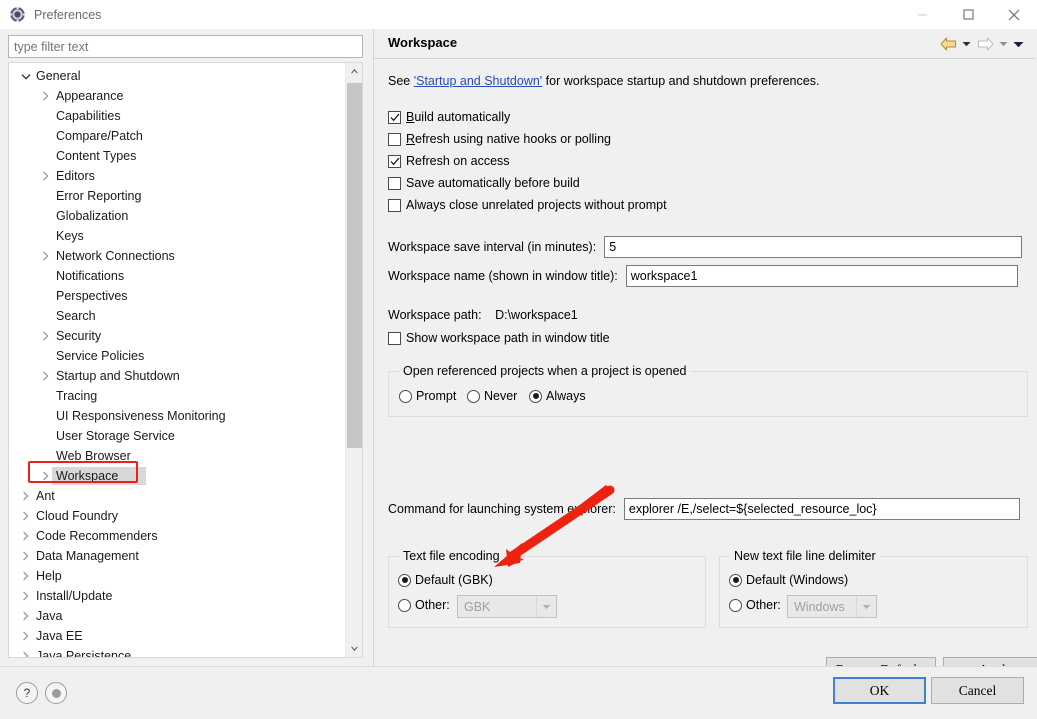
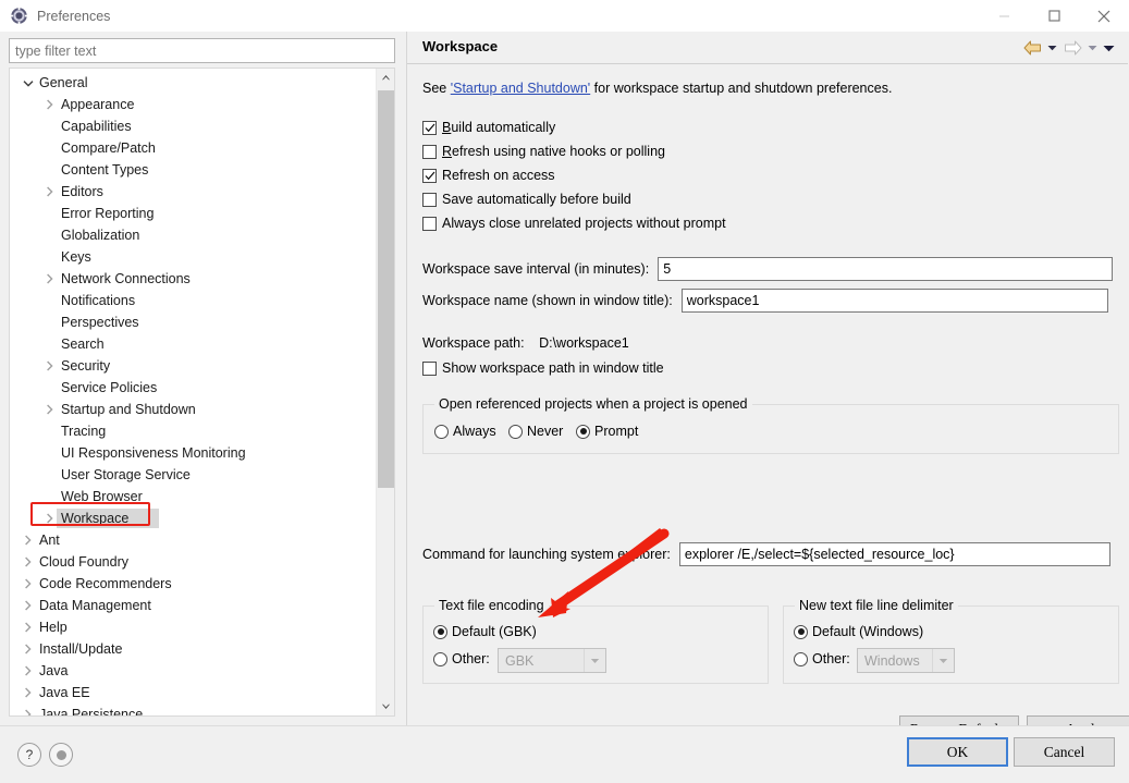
  Preferences
  type filter text
  General
  Appearance
  Capabilities
  Compare/Patch
  Content Types
  Editors
  Error Reporting
  Globalization
  Keys
  Network Connections
  Notifications
  Perspectives
  Search
  Security
  Service Policies
  Startup and Shutdown
  Tracing
  UI Responsiveness Monitoring
  User Storage Service
  Web Browser
  Workspace
  Ant
  Cloud Foundry
  Code Recommenders
  Data Management
  Help
  Install/Update
  Java
  Java EE
  Java Persistence
  Workspace
  See 'Startup and Shutdown' for workspace startup and shutdown preferences.
  Build automatically
  Refresh using native hooks or polling
  Refresh on access
  Save automatically before build
  Always close unrelated projects without prompt
  Workspace save interval (in minutes):
  5
  Workspace name (shown in window title):
  workspace1
  Workspace path: D:\workspace1
  Show workspace path in window title
  Open referenced projects when a project is opened
- Prompt
+ Always
  Never
- Always
+ Prompt
  Command for launching system eorer:
  explorer /E,/select=${selected_resource_loc}
  Text file encoding
  Default (GBK)
  Other:
  GBK
  New text file line delimiter
  Default (Windows)
  Other:
  Windows
  ?
  OK
  Cancel
